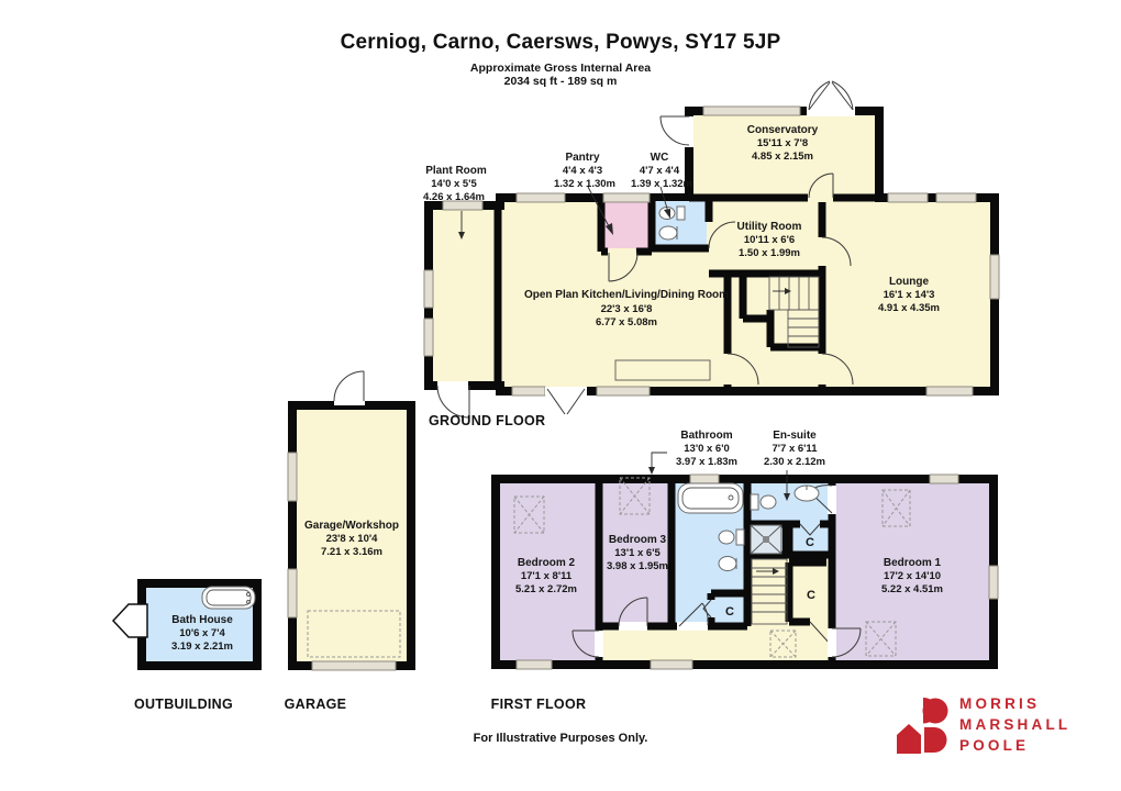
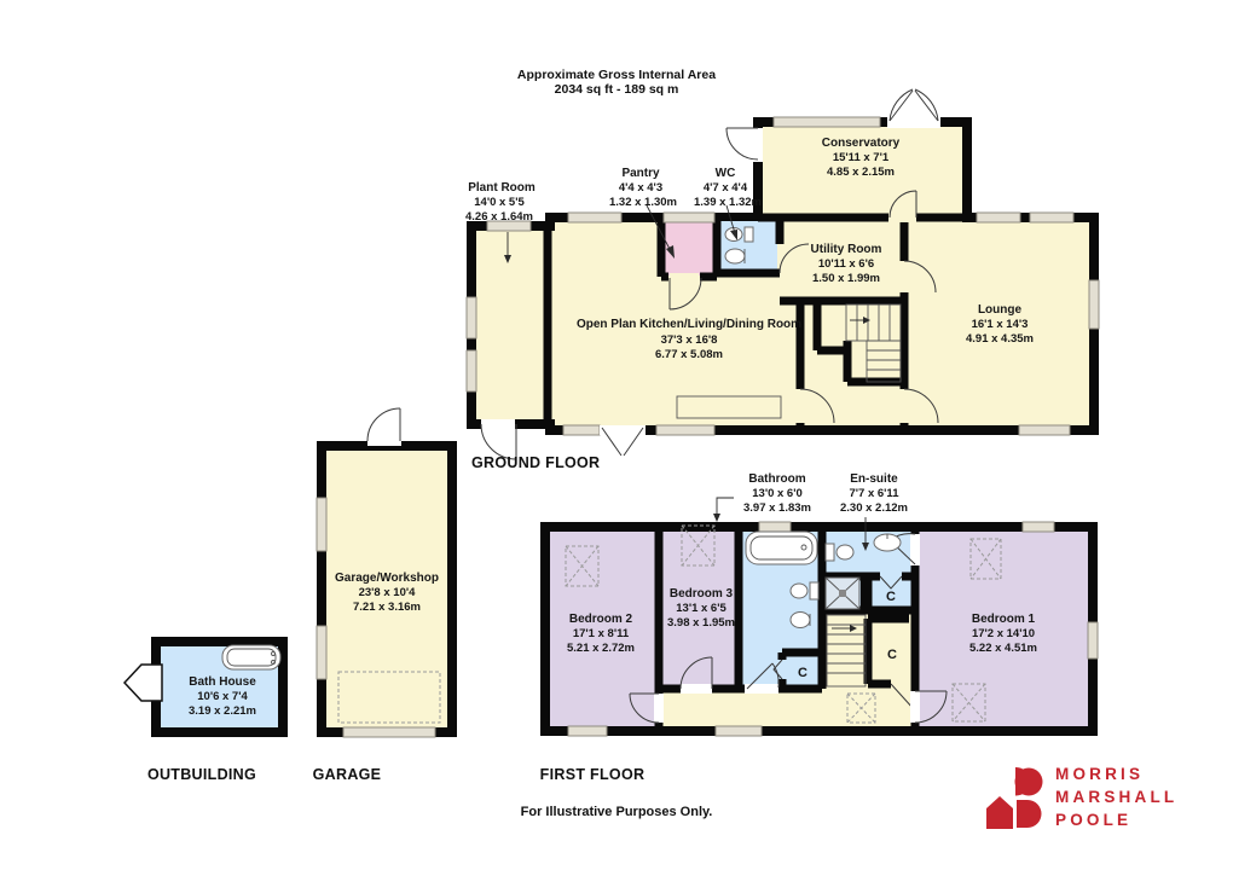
- Cerniog, Carno, Caersws, Powys, SY17 5JP
  Approximate Gross Internal Area
  2034 sq ft - 189 sq m
  Plant Room
  14'0 x 5'5
  4.26 x 1.64m
  Pantry
  4'4 x 4'3
  1.32 x 1.30m
  WC
  4'7 x 4'4
  1.39 x 1.32m
  Conservatory
- 15'11 x 7'8
+ 15'11 x 7'1
  4.85 x 2.15m
  Utility Room
  10'11 x 6'6
  1.50 x 1.99m
  Open Plan Kitchen/Living/Dining Room
- 22'3 x 16'8
+ 37'3 x 16'8
  6.77 x 5.08m
  Lounge
  16'1 x 14'3
  4.91 x 4.35m
  Garage/Workshop
  23'8 x 10'4
  7.21 x 3.16m
  Bath House
  10'6 x 7'4
  3.19 x 2.21m
  C
  C
  C
  Bathroom
  13'0 x 6'0
  3.97 x 1.83m
  En-suite
  7'7 x 6'11
  2.30 x 2.12m
  Bedroom 2
  17'1 x 8'11
  5.21 x 2.72m
  Bedroom 3
  13'1 x 6'5
  3.98 x 1.95m
  Bedroom 1
  17'2 x 14'10
  5.22 x 4.51m
  GROUND FLOOR
  OUTBUILDING
  GARAGE
  FIRST FLOOR
  For Illustrative Purposes Only.
  MORRIS
  MARSHALL
  POOLE
